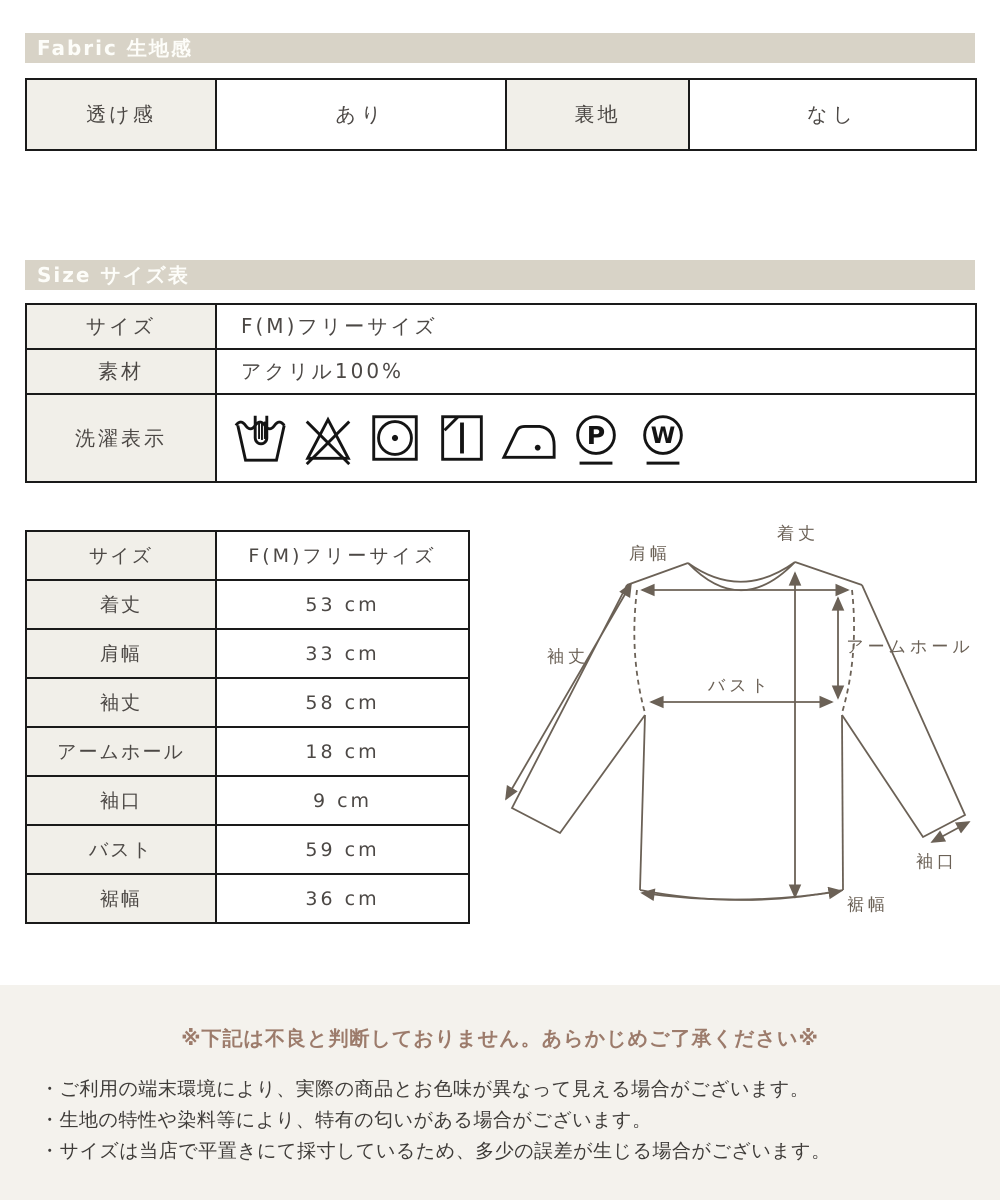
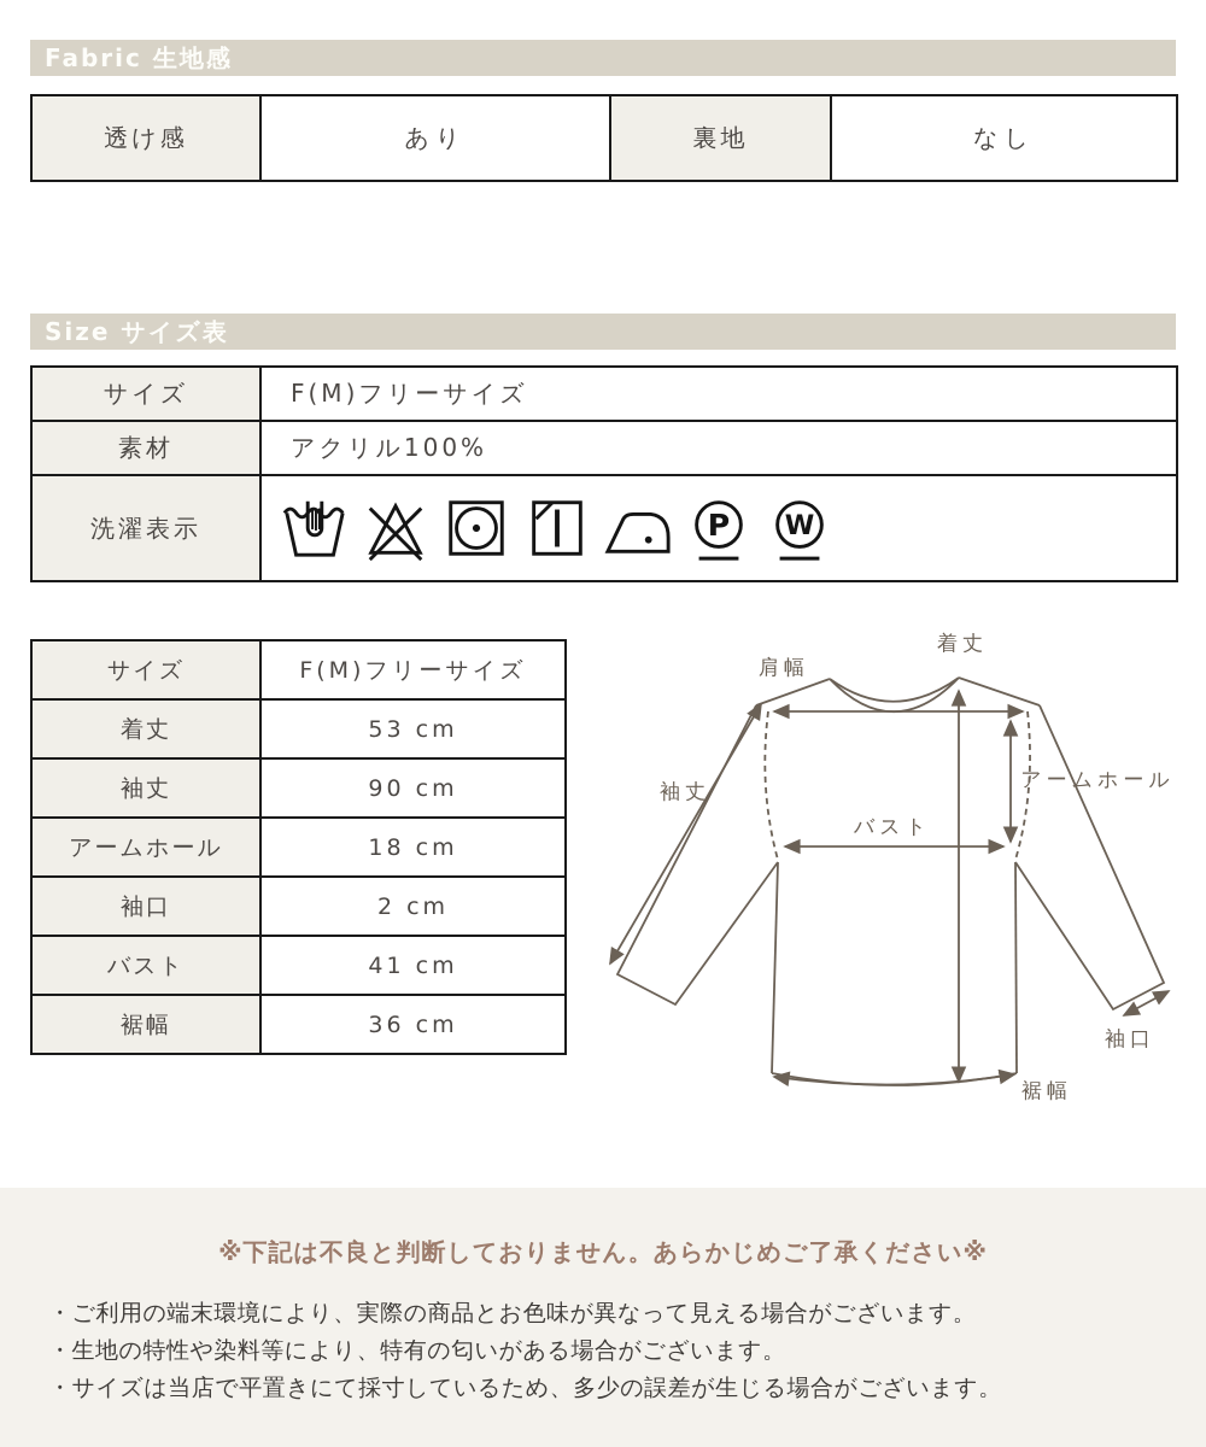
  Fabric 生地感
  透け感	あり	裏地	なし
  Size サイズ表
  サイズ	F(M)フリーサイズ
  素材	アクリル100%
  洗濯表示	P W
  サイズ	F(M)フリーサイズ
  着丈	53 cm
- 肩幅	33 cm
- 袖丈	58 cm
+ 袖丈	90 cm
  アームホール	18 cm
- 袖口	9 cm
+ 袖口	2 cm
- バスト	59 cm
+ バスト	41 cm
  裾幅	36 cm
  着丈
  肩幅
  袖丈
  アームホール
  バスト
  袖口
  裾幅
  ※下記は不良と判断しておりません。あらかじめご了承ください※
  ・ご利用の端末環境により、実際の商品とお色味が異なって見える場合がございます。
  ・生地の特性や染料等により、特有の匂いがある場合がございます。
  ・サイズは当店で平置きにて採寸しているため、多少の誤差が生じる場合がございます。
